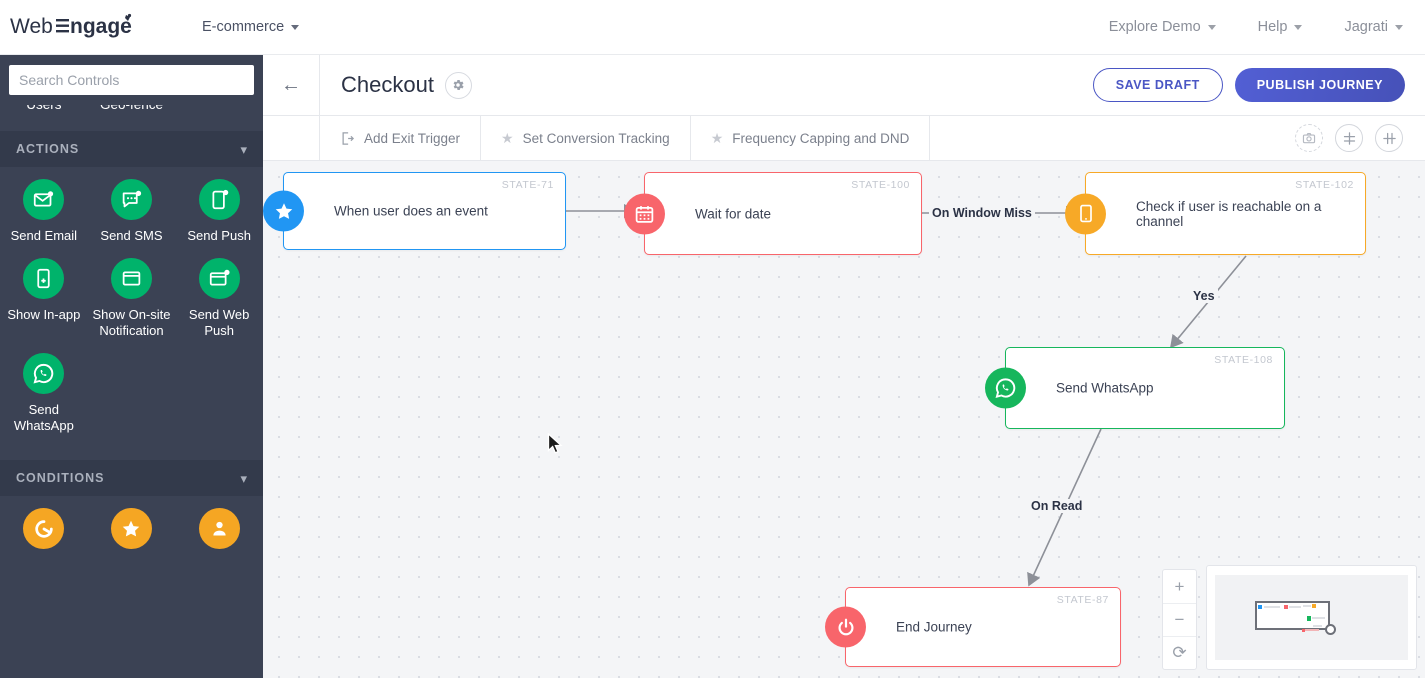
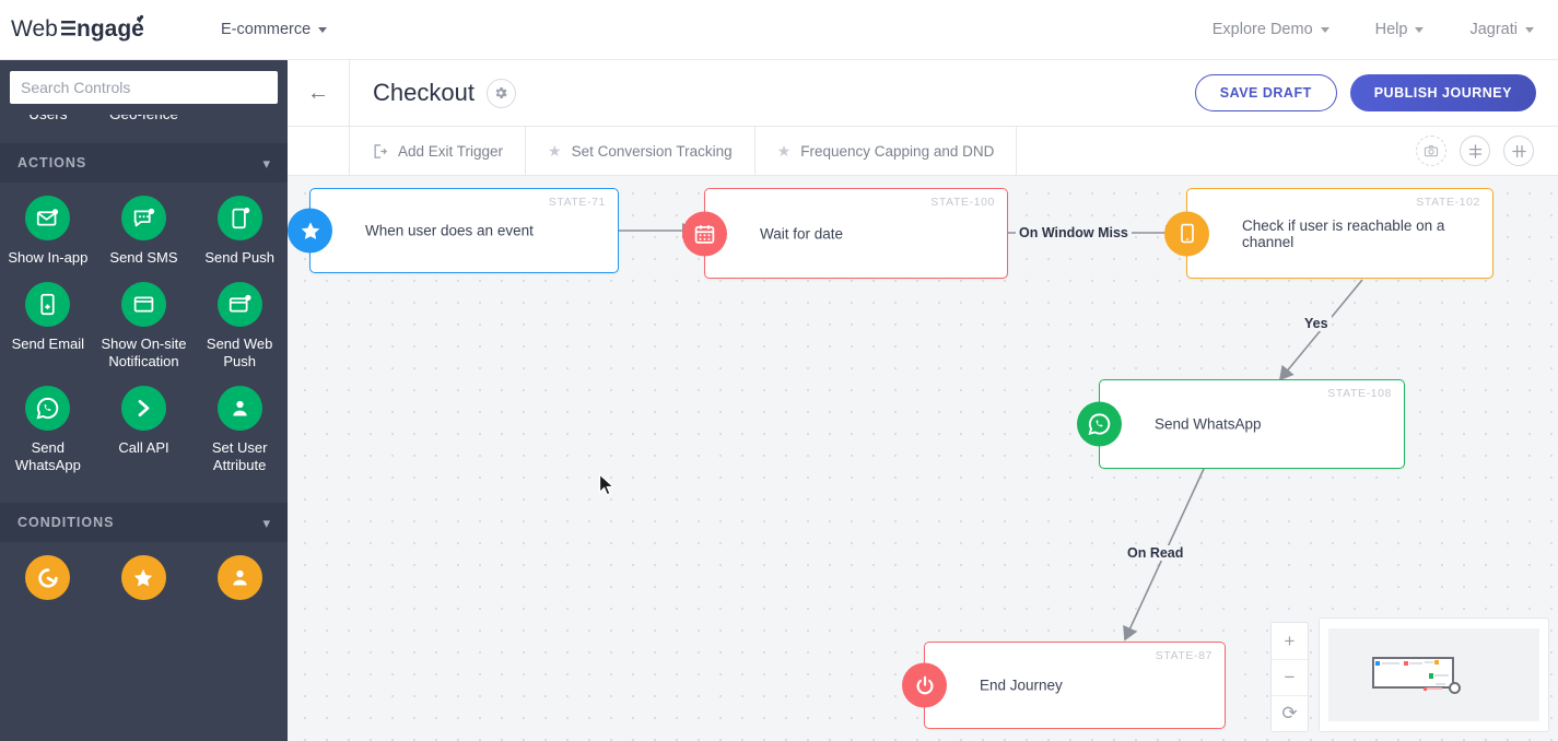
  Web
  ngage
  E-commerce
  Explore Demo
  Help
  Jagrati
  Search Controls
  Users
  Geo-fence
  ACTIONS
  ▾
- Send Email
+ Show In-app
  Send SMS
  Send Push
- Show In-app
+ Send Email
  Show On-site Notification
  Send Web Push
  Send WhatsApp
+ Call API
+ Set User Attribute
  CONDITIONS
  ▾
  ←
  Checkout
  SAVE DRAFT
  PUBLISH JOURNEY
  Add Exit Trigger
  ★
  Set Conversion Tracking
  ★
  Frequency Capping and DND
  STATE-71
  When user does an event
  STATE-100
  Wait for date
  STATE-102
  Check if user is reachable on a channel
  STATE-108
  Send WhatsApp
  STATE-87
  End Journey
  On Window Miss
  Yes
  On Read
  +
  −
  ⟳
